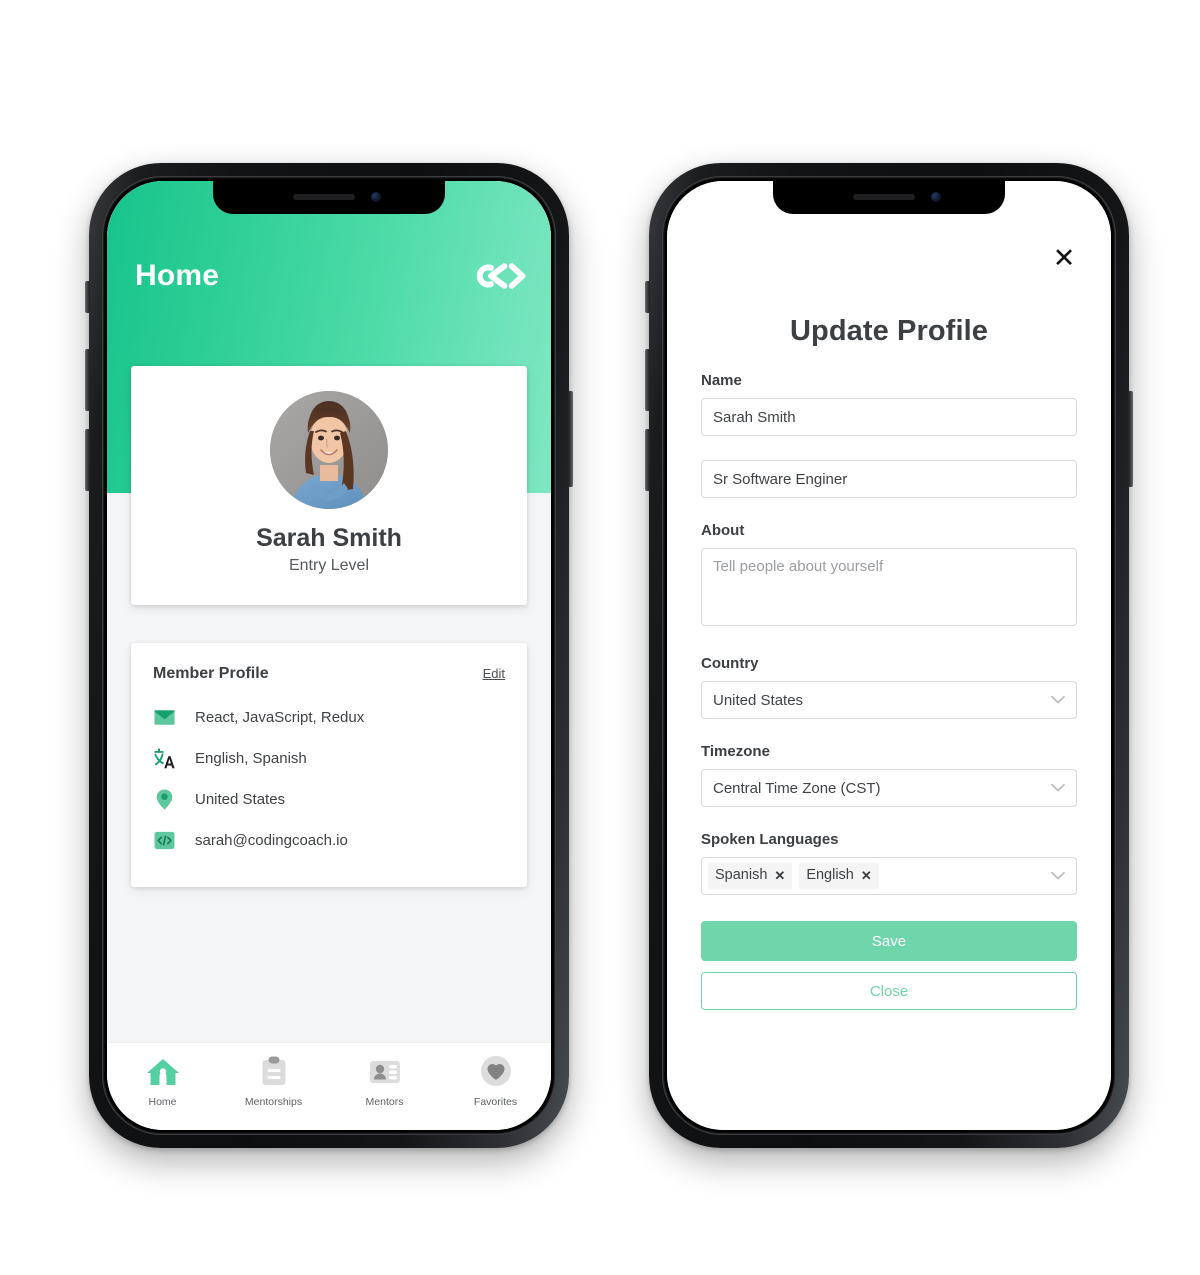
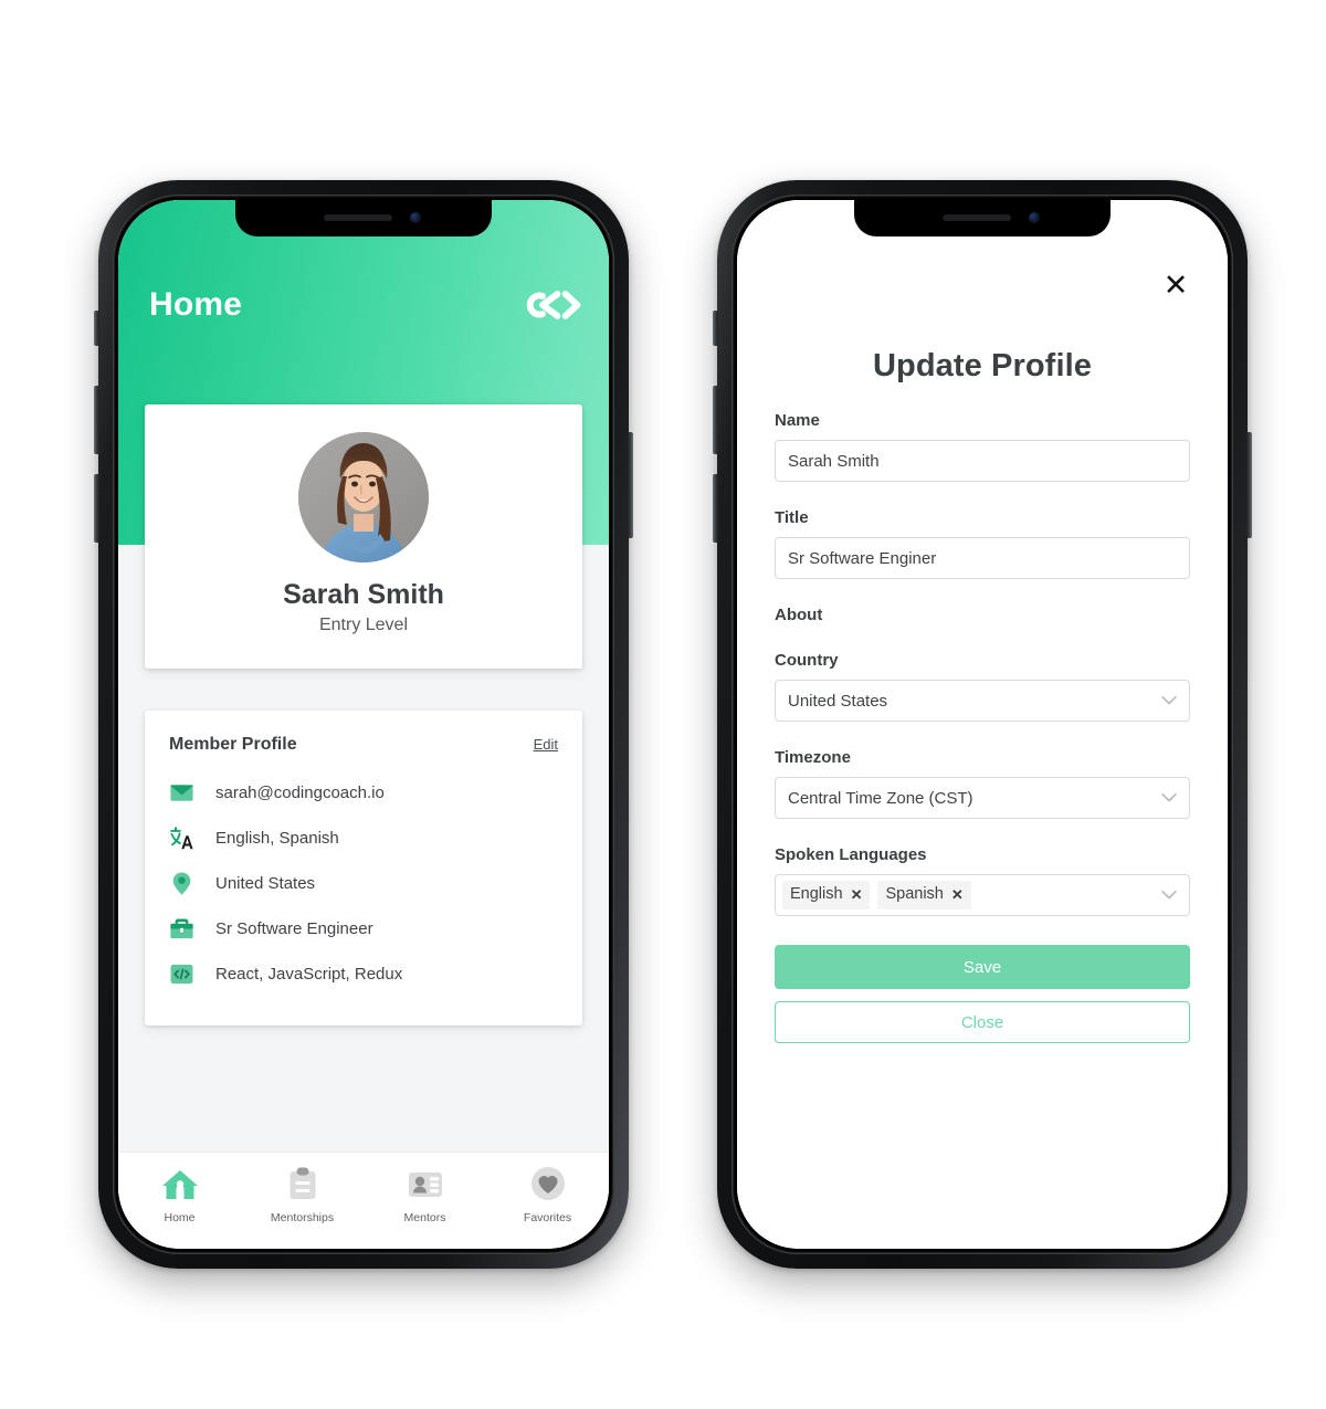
  Home
  Sarah Smith
  Entry Level
  Member Profile
  Edit
- React, JavaScript, Redux
+ sarah@codingcoach.io
  English, Spanish
  United States
+ Sr Software Engineer
- sarah@codingcoach.io
+ React, JavaScript, Redux
  Home
  Mentorships
  Mentors
  Favorites
  ✕
  Update Profile
  Name
  Sarah Smith
+ Title
  Sr Software Enginer
  About
- Tell people about yourself
  Country
  United States
  Timezone
  Central Time Zone (CST)
  Spoken Languages
- Spanish
+ English
  ✕
- English
+ Spanish
  ✕
  Save Close
